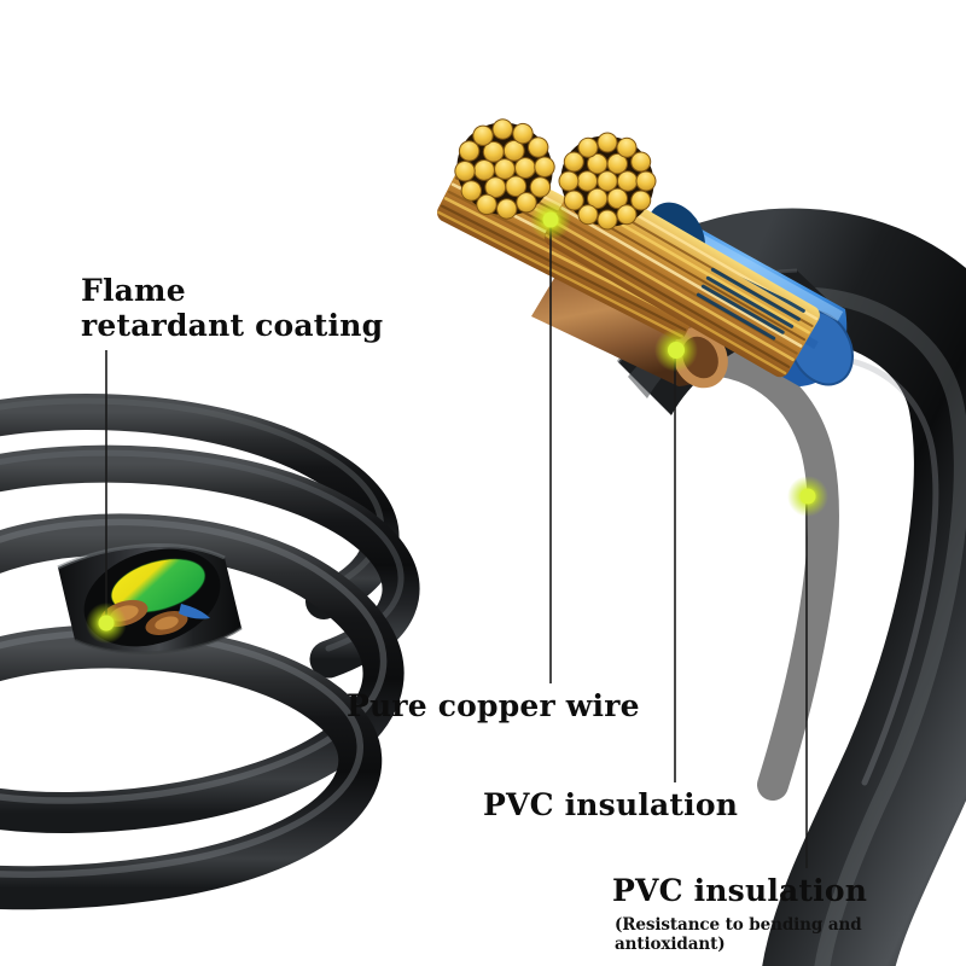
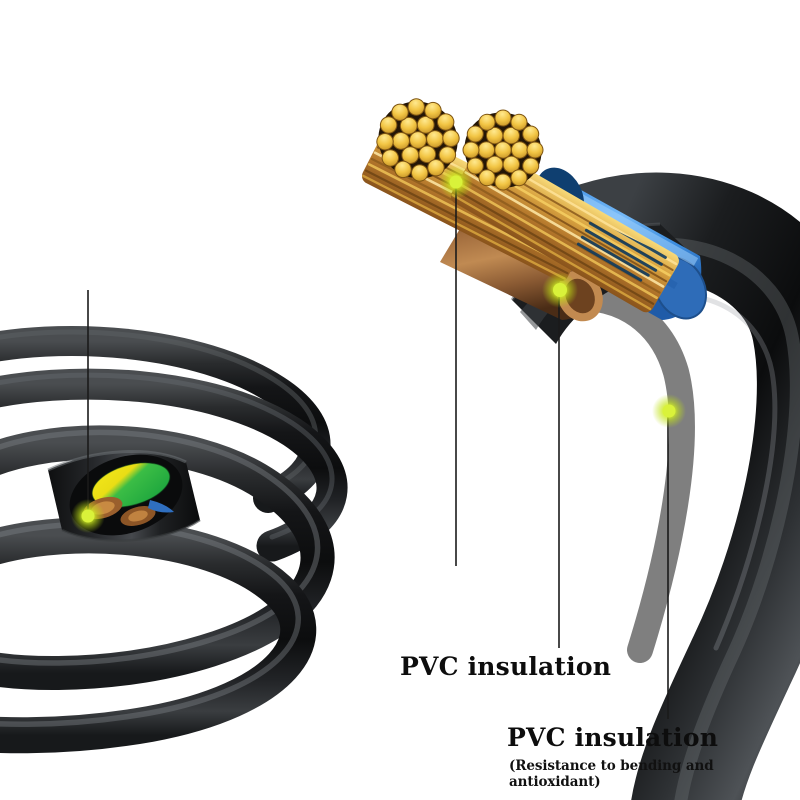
- Flame
- retardant coating
- Pure copper wire
  PVC insulation
  PVC insulation
  (Resistance to bending and antioxidant)
